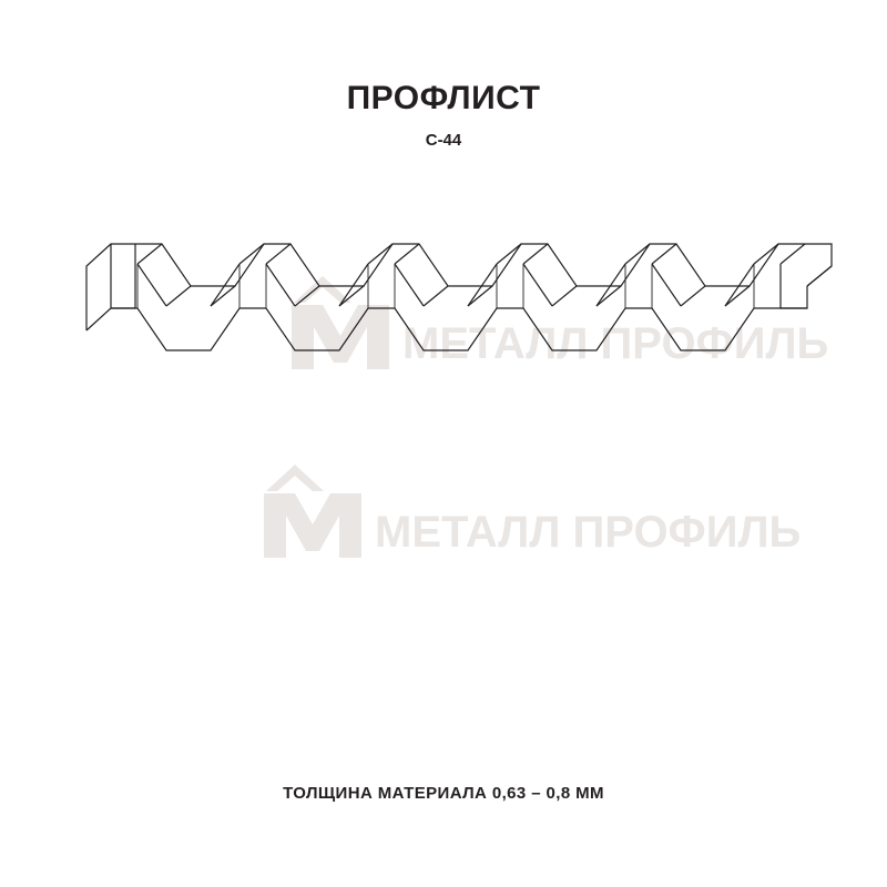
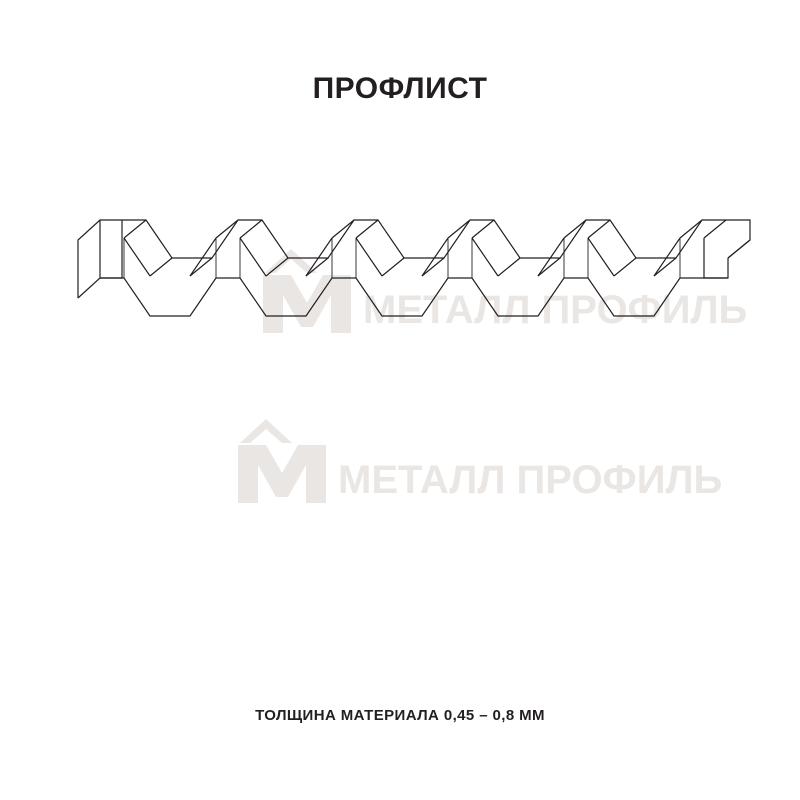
  МЕТАЛЛ ПРОФИЛЬ
  МЕТАЛЛ ПРОФИЛЬ
  ПРОФЛИСТ
- С-44
- ТОЛЩИНА МАТЕРИАЛА 0,63 – 0,8 ММ
+ ТОЛЩИНА МАТЕРИАЛА 0,45 – 0,8 ММ
